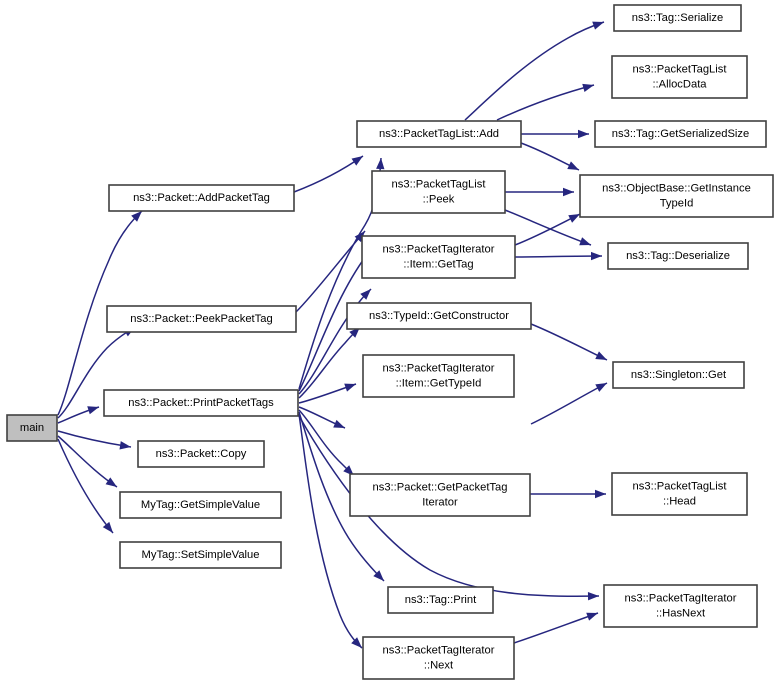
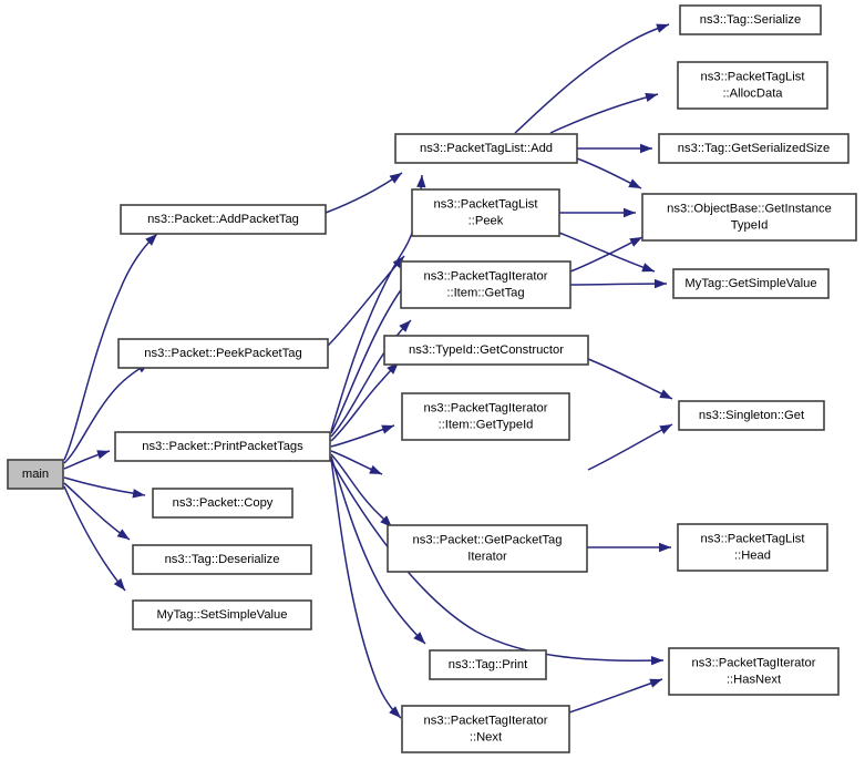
  main
  ns3::Packet::AddPacketTag
  ns3::Packet::PeekPacketTag
  ns3::Packet::PrintPacketTags
  ns3::Packet::Copy
- MyTag::GetSimpleValue
+ ns3::Tag::Deserialize
  MyTag::SetSimpleValue
  ns3::PacketTagList::Add
  ns3::PacketTagList
  ::Peek
  ns3::PacketTagIterator
  ::Item::GetTag
  ns3::TypeId::GetConstructor
  ns3::PacketTagIterator
  ::Item::GetTypeId
  ns3::Packet::GetPacketTag
  Iterator
  ns3::Tag::Print
  ns3::PacketTagIterator
  ::Next
  ns3::Tag::Serialize
  ns3::PacketTagList
  ::AllocData
  ns3::Tag::GetSerializedSize
  ns3::ObjectBase::GetInstance
  TypeId
- ns3::Tag::Deserialize
+ MyTag::GetSimpleValue
  ns3::Singleton::Get
  ns3::PacketTagList
  ::Head
  ns3::PacketTagIterator
  ::HasNext
